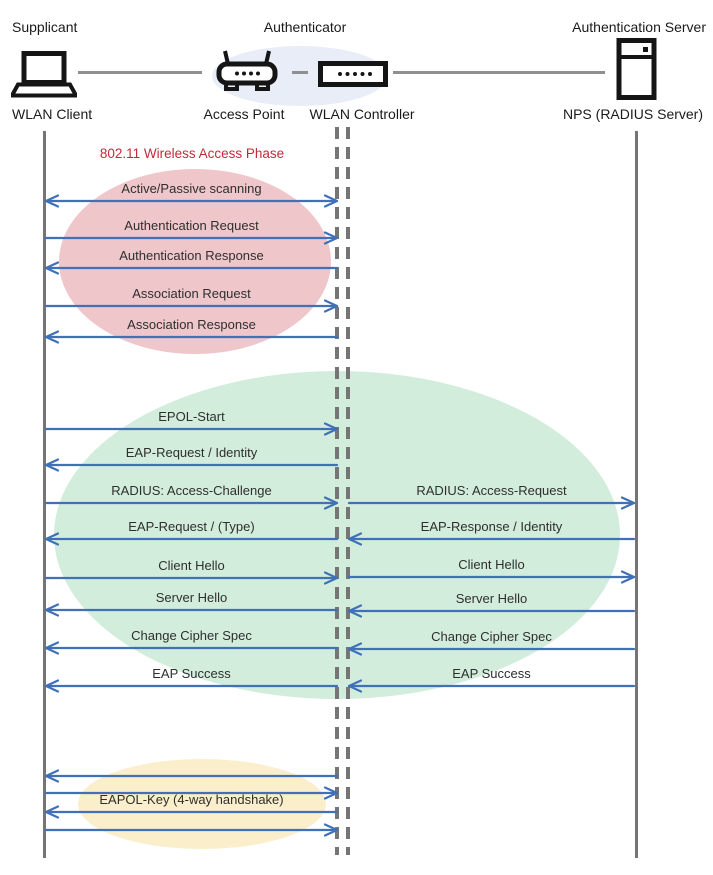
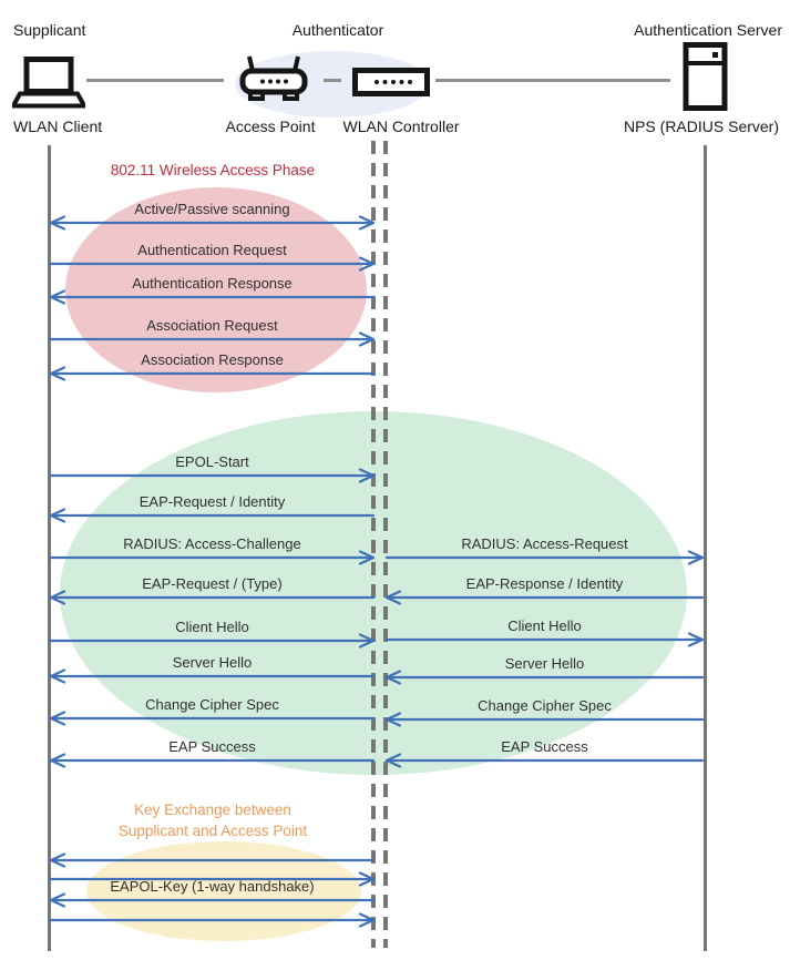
  Supplicant
  Authenticator
  Authentication Server
  WLAN Client
  Access Point
  WLAN Controller
  NPS (RADIUS Server)
  802.11 Wireless Access Phase
+ Key Exchange between
+ Supplicant and Access Point
  Active/Passive scanning
  Authentication Request
  Authentication Response
  Association Request
  Association Response
  EPOL-Start
  EAP-Request / Identity
  RADIUS: Access-Challenge
  RADIUS: Access-Request
  EAP-Request / (Type)
  EAP-Response / Identity
  Client Hello
  Client Hello
  Server Hello
  Server Hello
  Change Cipher Spec
  Change Cipher Spec
  EAP Success
  EAP Success
- EAPOL-Key (4-way handshake)
+ EAPOL-Key (1-way handshake)
